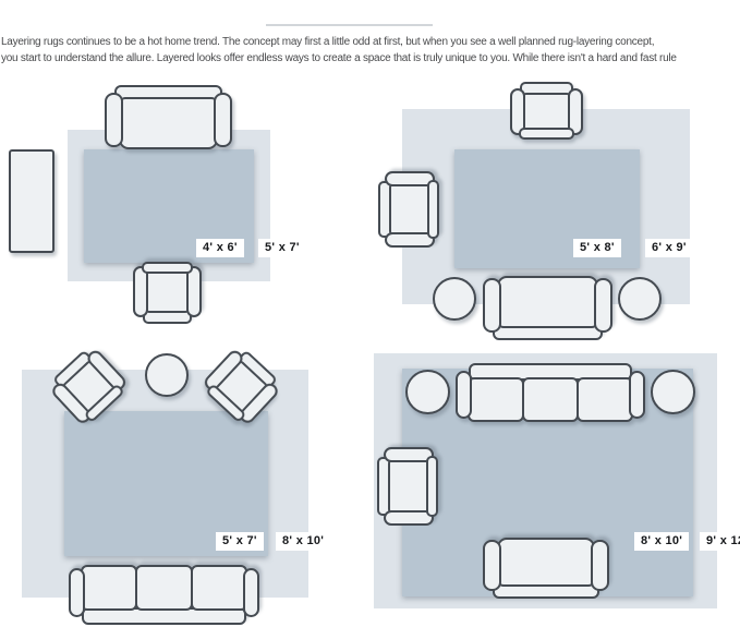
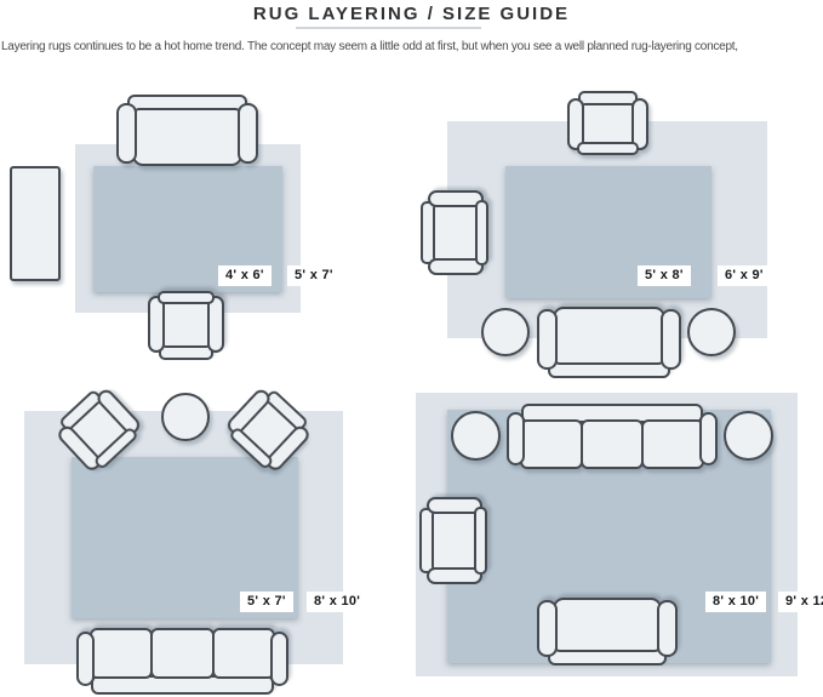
+ RUG LAYERING / SIZE GUIDE
- Layering rugs continues to be a hot home trend. The concept may first a little odd at first, but when you see a well planned rug-layering concept,
+ Layering rugs continues to be a hot home trend. The concept may seem a little odd at first, but when you see a well planned rug-layering concept,
- you start to understand the allure. Layered looks offer endless ways to create a space that is truly unique to you. While there isn't a hard and fast rule
  4' x 6'
  5' x 7'
  5' x 8'
  6' x 9'
  5' x 7'
  8' x 10'
  8' x 10'
